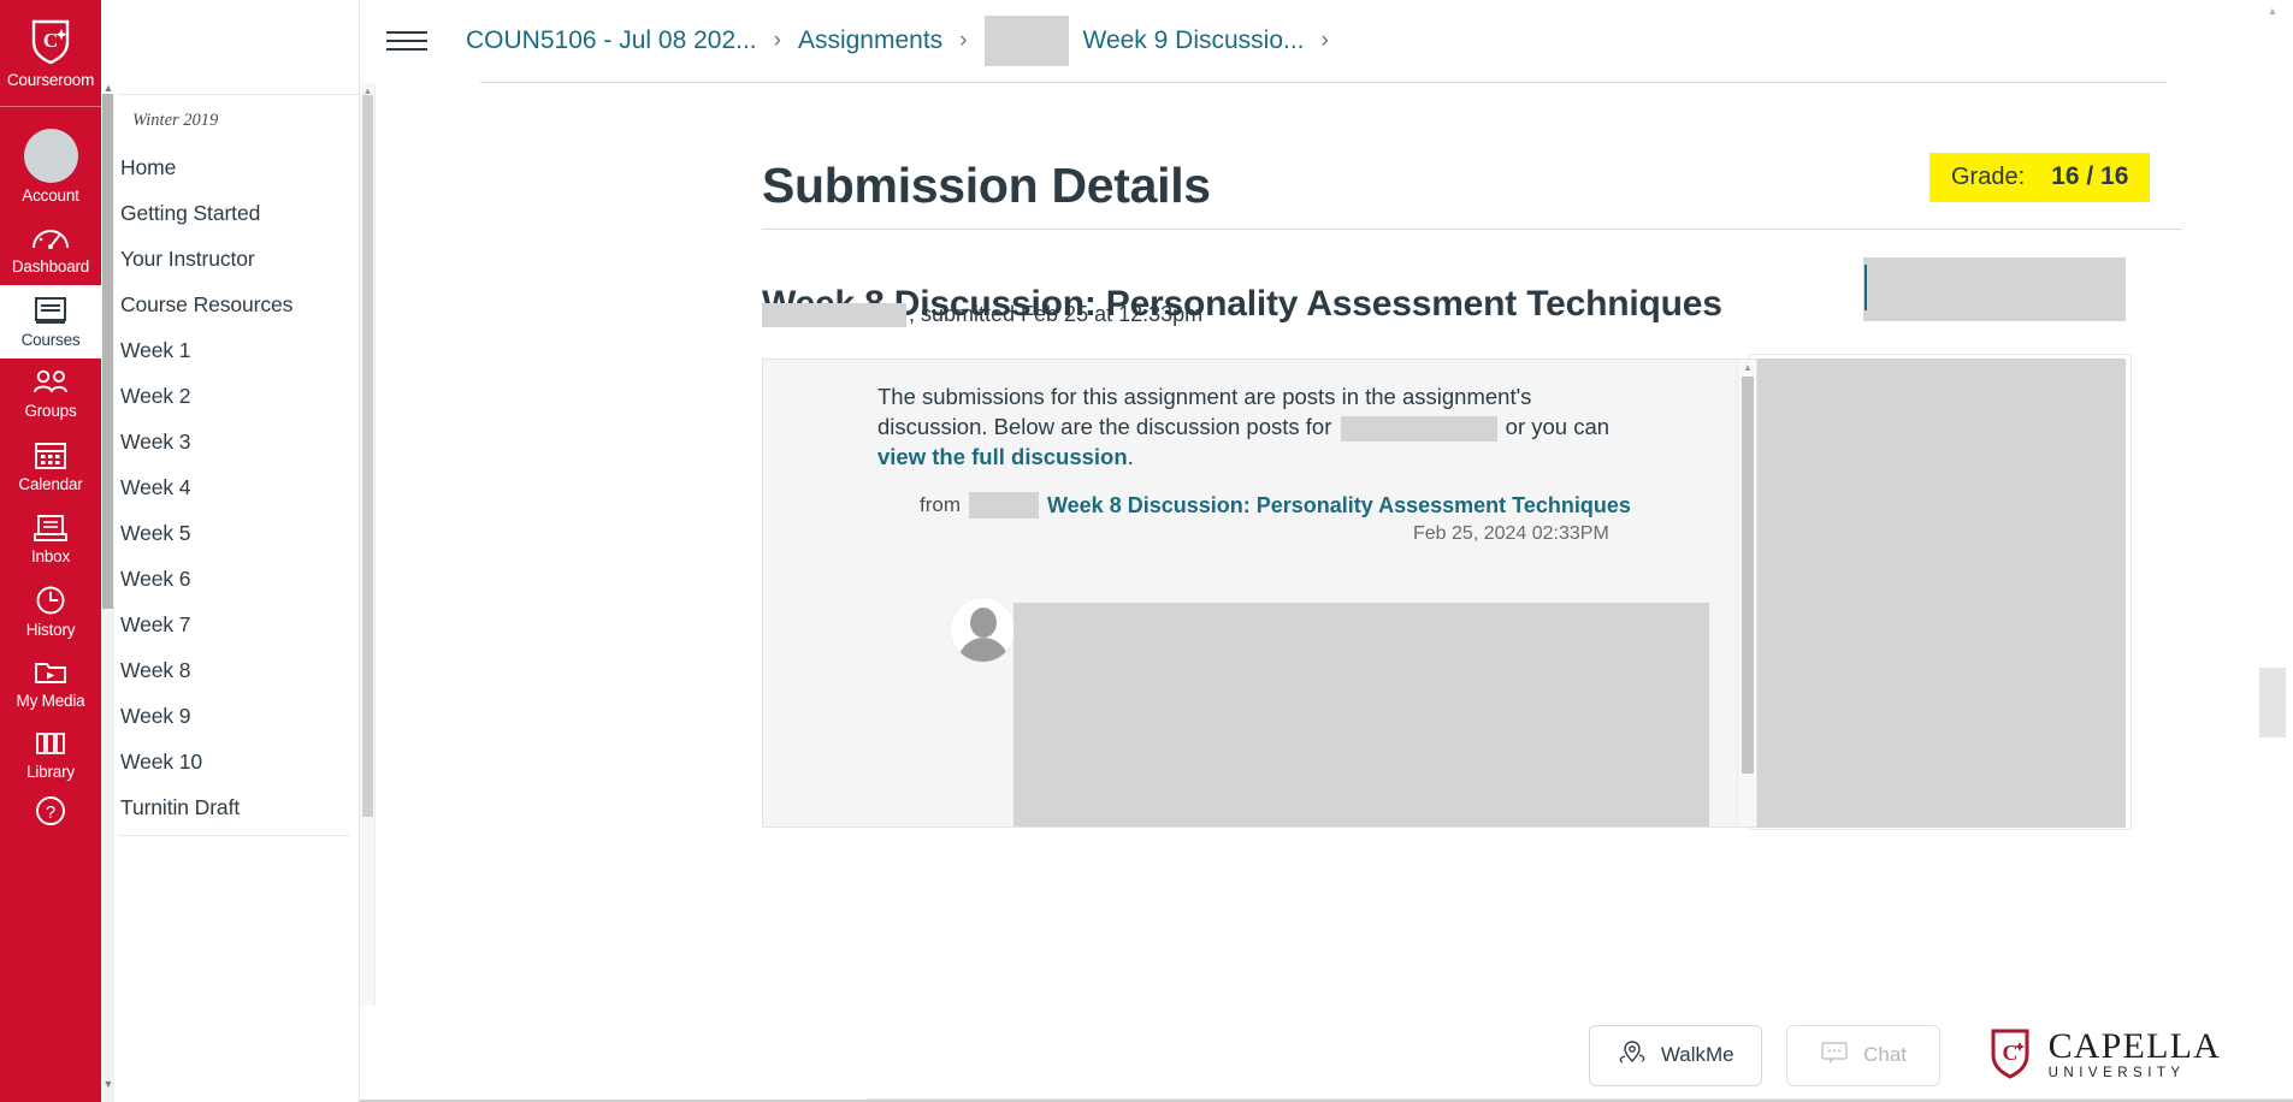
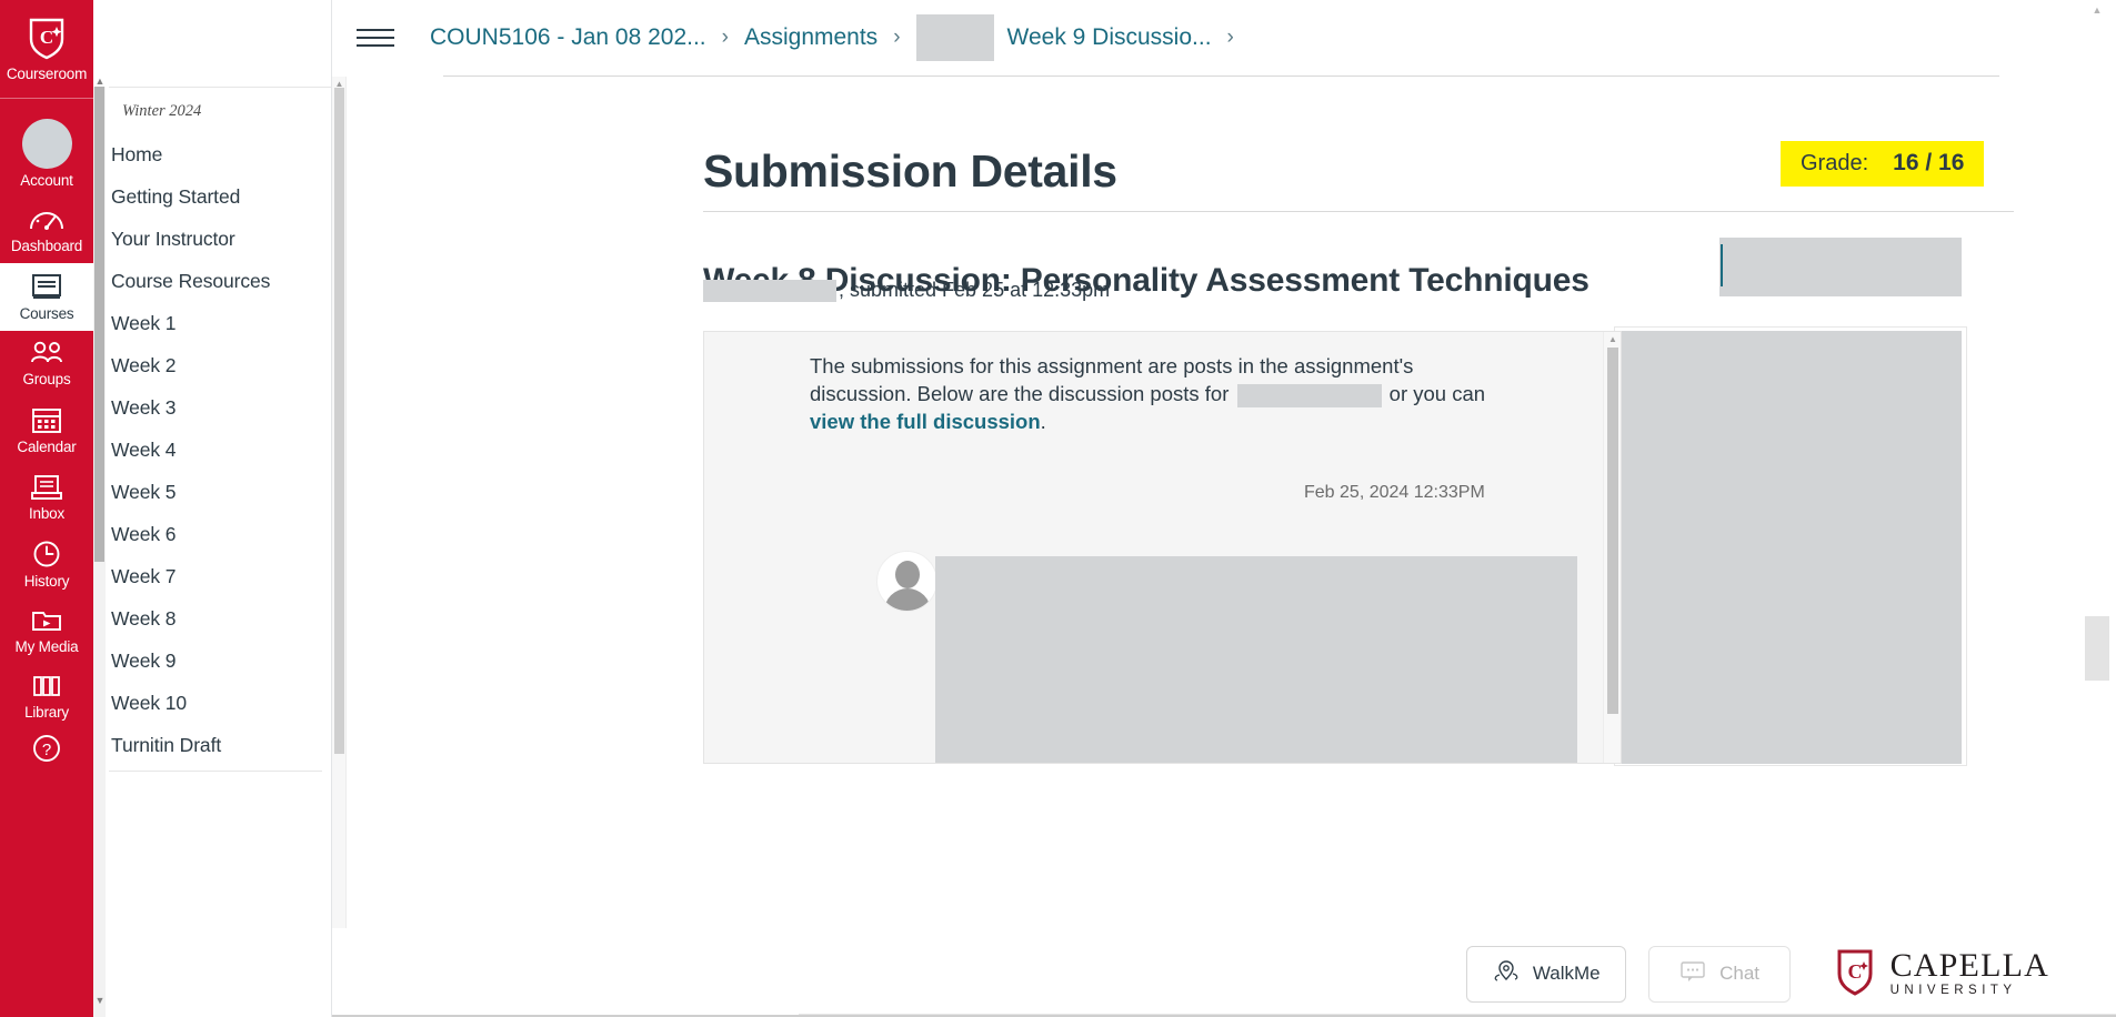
  C
  Courseroom
  Account
  Dashboard
  Courses
  Groups
  Calendar
  Inbox
  History
  My Media
  Library
  ?
  ▲
  ▼
- Winter 2019
+ Winter 2024
  Home
  Getting Started
  Your Instructor
  Course Resources
  Week 1
  Week 2
  Week 3
  Week 4
  Week 5
  Week 6
  Week 7
  Week 8
  Week 9
  Week 10
  Turnitin Draft
- COUN5106 - Jul 08 202...
+ COUN5106 - Jan 08 202...
  ›
  Assignments
  ›
  Week 9 Discussio...
  ›
  ▲
  Submission Details
  Grade:
  16 / 16
  Discussion: Personality Assessment Techniques
  ; submitted Feb 25 at 12:33pm
  The submissions for this assignment are posts in the assignment's discussion. Below are the discussion posts for or you can view the full discussion.
- from
- Week 8 Discussion: Personality Assessment Techniques
- Feb 25, 2024 02:33PM
+ Feb 25, 2024 12:33PM
  ▲
  ▲
  WalkMe
  Chat
  C
  CAPELLA
  UNIVERSITY
